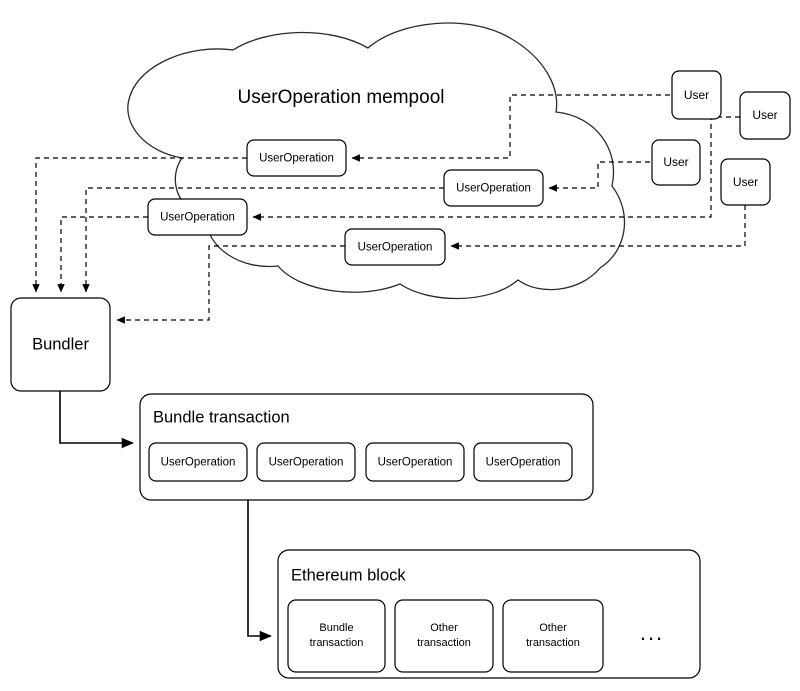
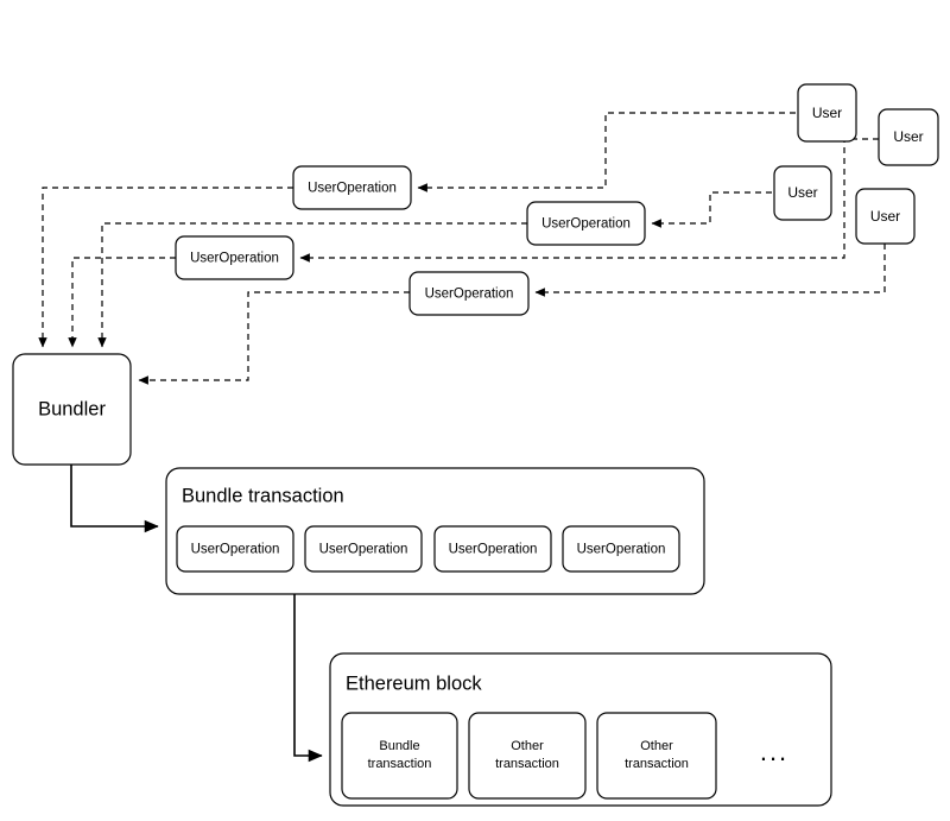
- UserOperation mempool
  User
  User
  User
  User
  UserOperation
  UserOperation
  UserOperation
  UserOperation
  Bundler
  Bundle transaction
  UserOperation
  UserOperation
  UserOperation
  UserOperation
  Ethereum block
  Bundle
  transaction
  Other
  transaction
  Other
  transaction
  ...
